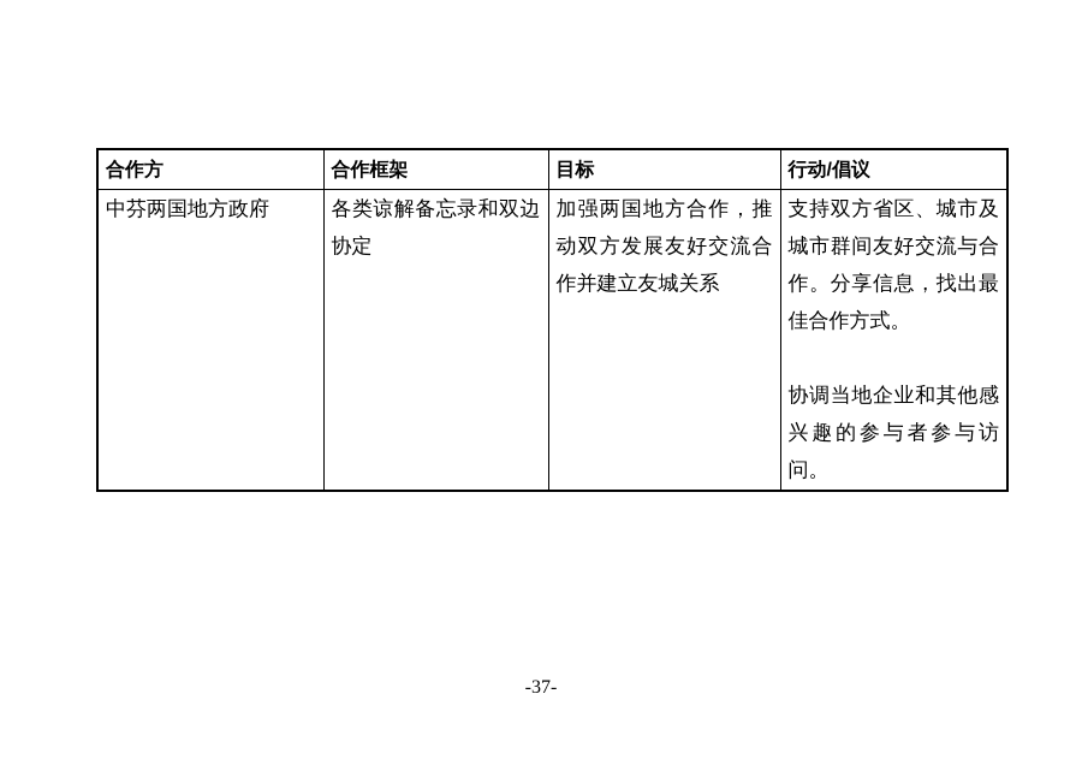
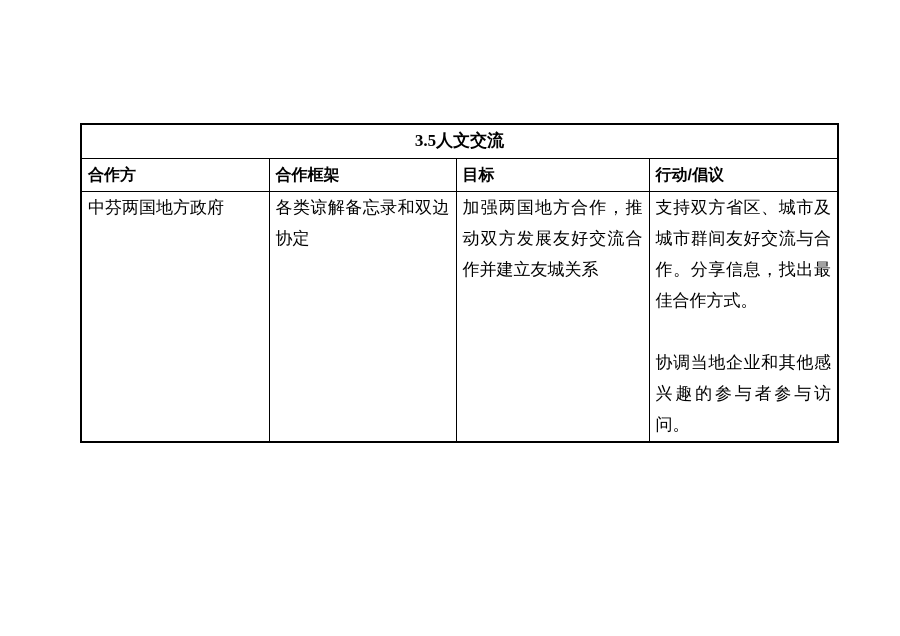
+ 3.5人文交流
  合作方	合作框架	目标	行动/倡议
  中芬两国地方政府	各类谅解备忘录和双边协定	加强两国地方合作，推动双方发展友好交流合作并建立友城关系	支持双方省区、城市及城市群间友好交流与合作。分享信息，找出最佳合作方式。 协调当地企业和其他感兴趣的参与者参与访问。
- -37-
